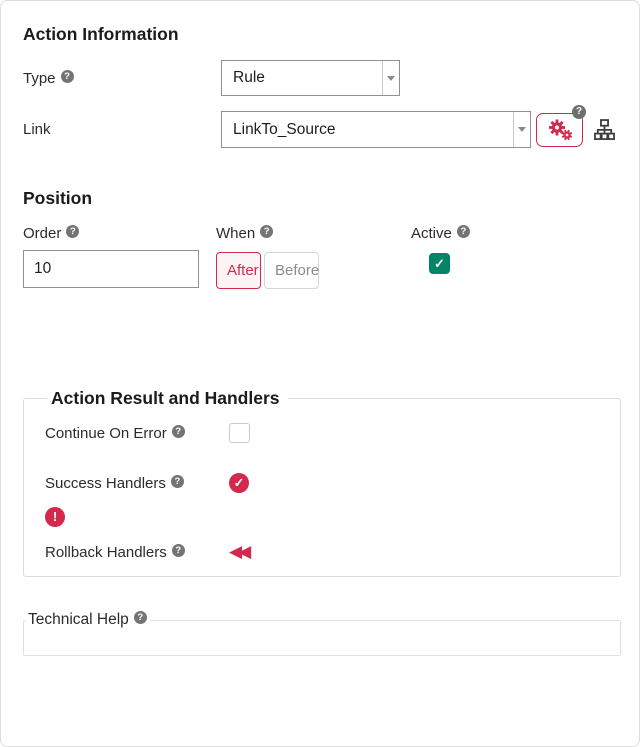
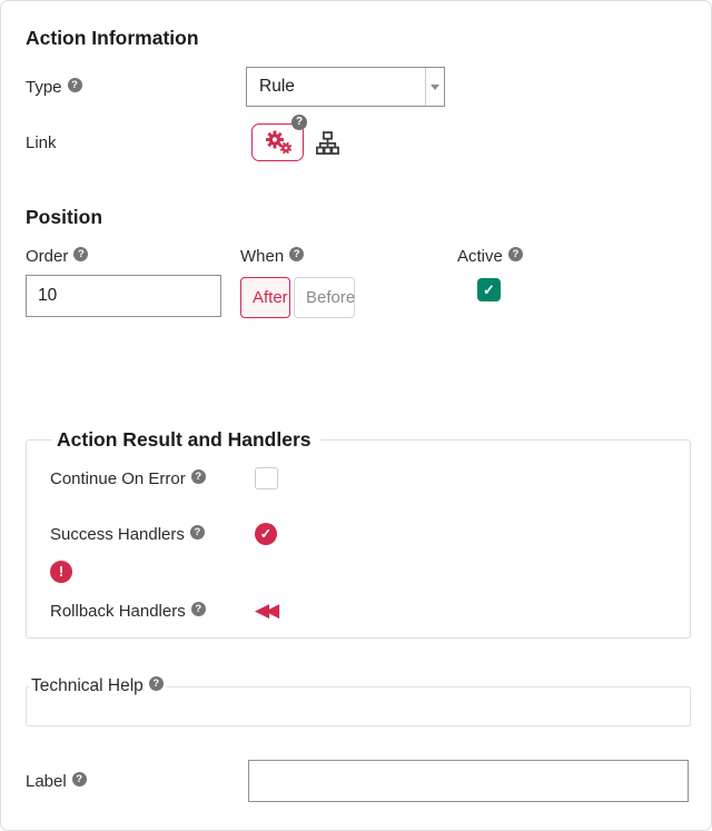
  Action Information
  Type ?
  Rule
  Link
- LinkTo_Source
  ?
  Position
  Order ?
  10
  When ?
  After
  Before
  Active ?
  ✓
  Action Result and Handlers
  Continue On Error ?
  Success Handlers ?
  ✓
  !
  Rollback Handlers ?
  ◀◀
  Technical Help ?
+ Label ?
